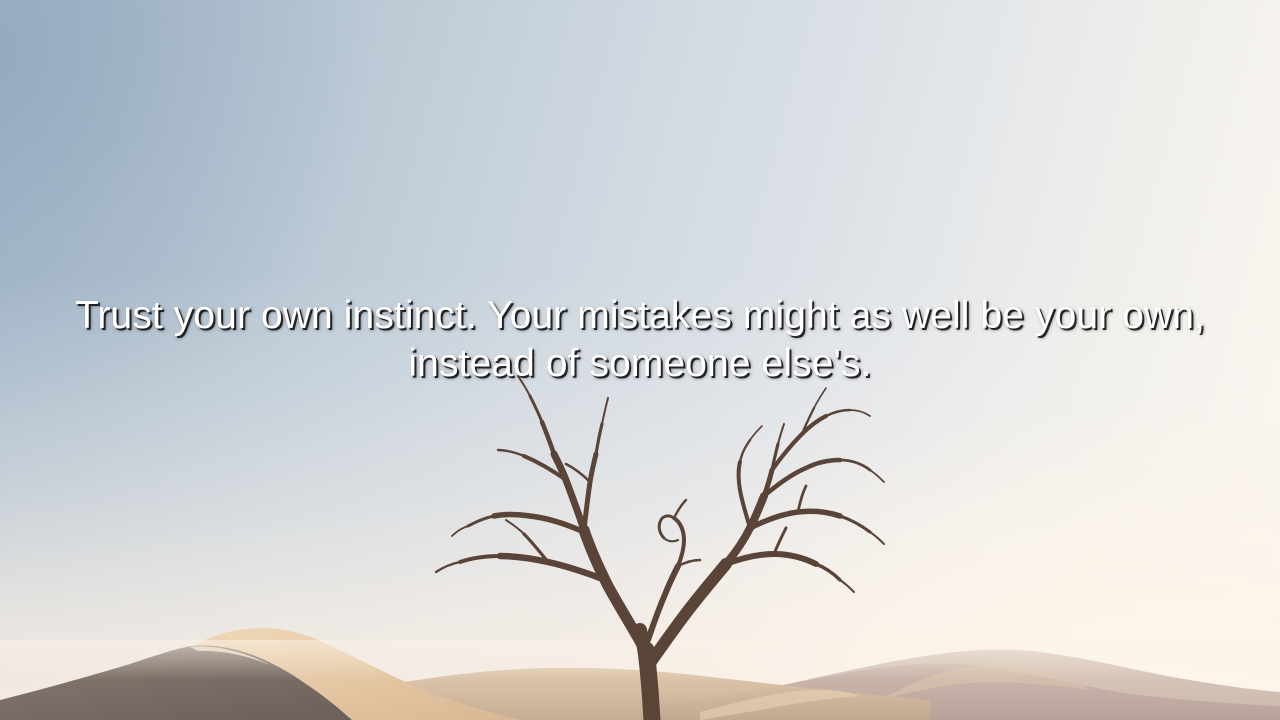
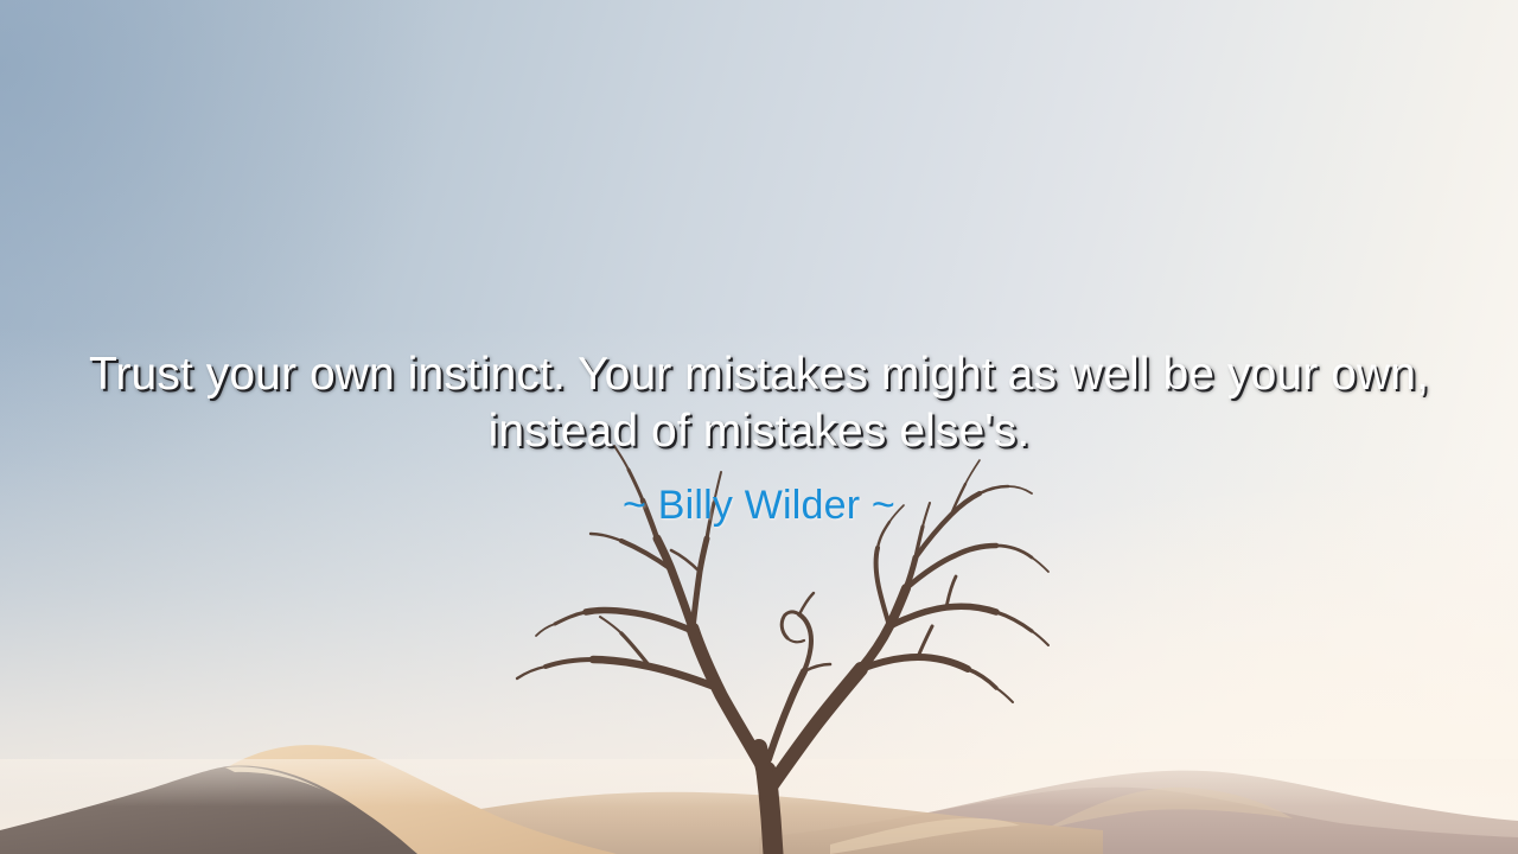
- Trust your own instinct. Your mistakes might as well be your own, instead of someone else's.
+ Trust your own instinct. Your mistakes might as well be your own, instead of mistakes else's.
+ ~ Billy Wilder ~
